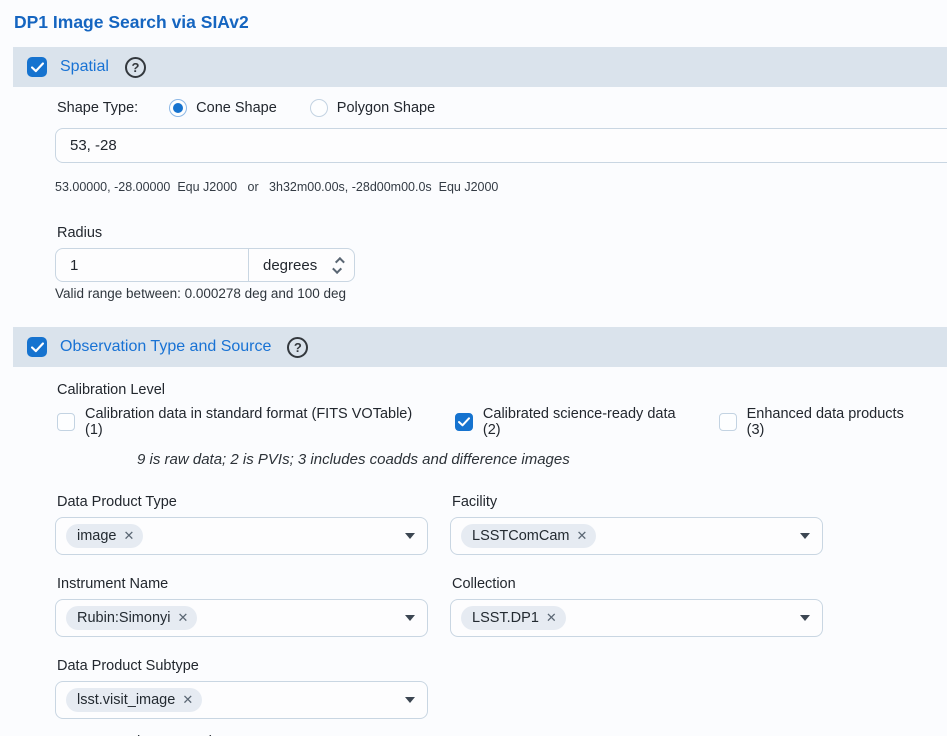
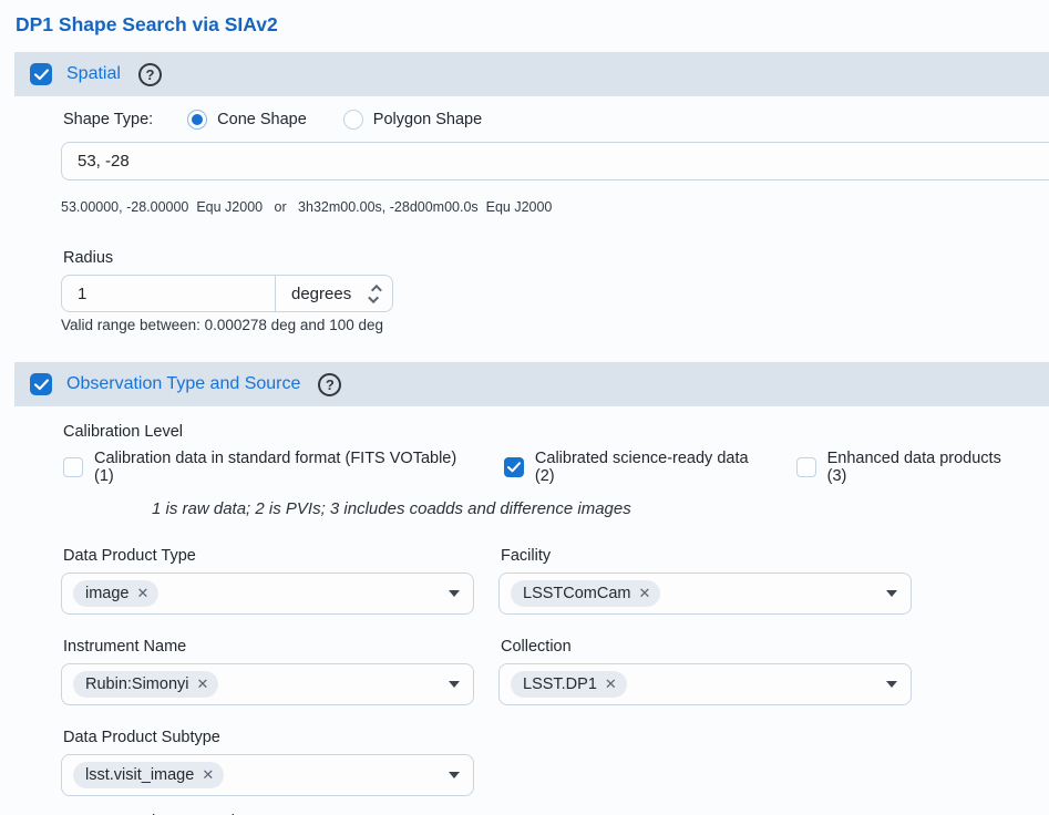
- DP1 Image Search via SIAv2
+ DP1 Shape Search via SIAv2
  Spatial
  ?
  Shape Type:
  Cone Shape
  Polygon Shape
  53, -28
  53.00000, -28.00000 Equ J2000 or 3h32m00.00s, -28d00m00.0s Equ J2000
  Radius
  1
  degrees
  Valid range between: 0.000278 deg and 100 deg
  Observation Type and Source
  ?
  Calibration Level
  Calibration data in standard format (FITS VOTable) (1)
  Calibrated science-ready data (2)
  Enhanced data products (3)
- 9 is raw data; 2 is PVIs; 3 includes coadds and difference images
+ 1 is raw data; 2 is PVIs; 3 includes coadds and difference images
  Data Product Type
  image
  ✕
  Facility
  LSSTComCam
  ✕
  Instrument Name
  Rubin:Simonyi
  ✕
  Collection
  LSST.DP1
  ✕
  Data Product Subtype
  lsst.visit_image
  ✕
